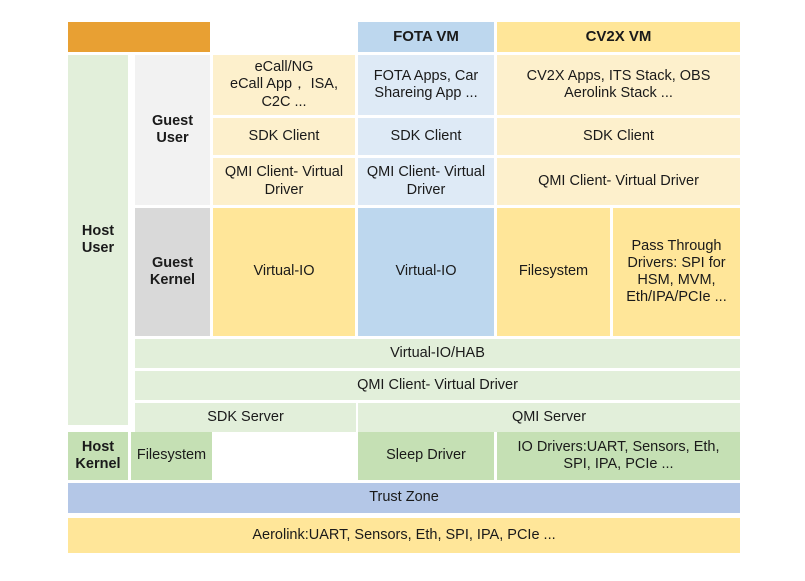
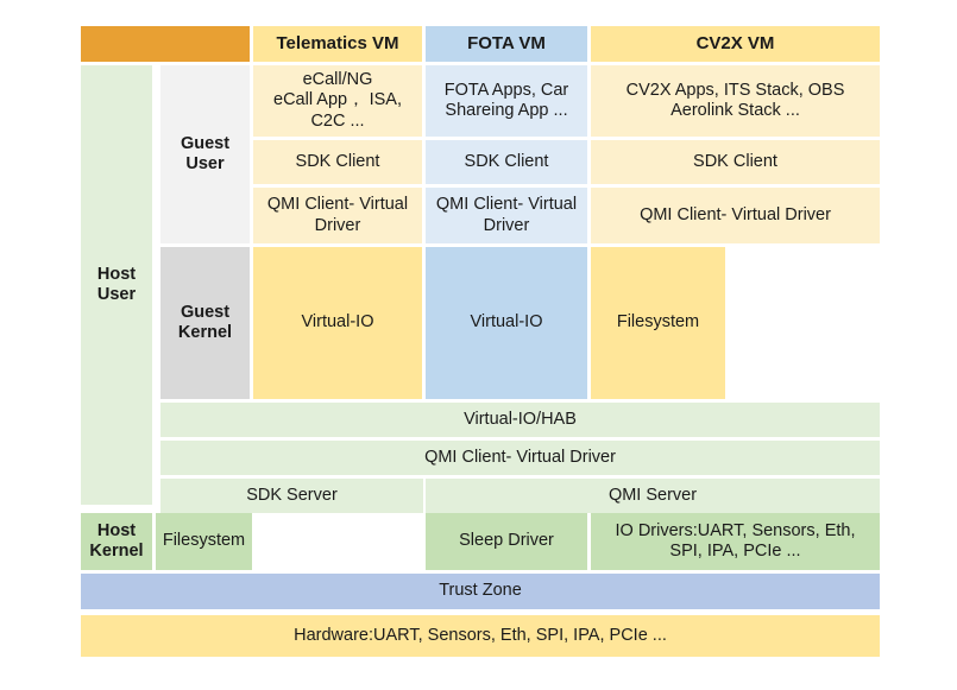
+ Telematics VM
  FOTA VM
  CV2X VM
  Host
  User
  Guest
  User
  Guest
  Kernel
  eCall/NG
  eCall App， ISA,
  C2C ...
  FOTA Apps, Car
  Shareing App ...
  CV2X Apps, ITS Stack, OBS
  Aerolink Stack ...
  SDK Client
  SDK Client
  SDK Client
  QMI Client- Virtual
  Driver
  QMI Client- Virtual
  Driver
  QMI Client- Virtual Driver
  Virtual-IO
  Virtual-IO
  Filesystem
- Pass Through
- Drivers: SPI for
- HSM, MVM,
- Eth/IPA/PCIe ...
  Virtual-IO/HAB
  QMI Client- Virtual Driver
  SDK Server
  QMI Server
  Host
  Kernel
  Filesystem
  Sleep Driver
  IO Drivers:UART, Sensors, Eth,
  SPI, IPA, PCIe ...
  Trust Zone
- Aerolink:UART, Sensors, Eth, SPI, IPA, PCIe ...
+ Hardware:UART, Sensors, Eth, SPI, IPA, PCIe ...
